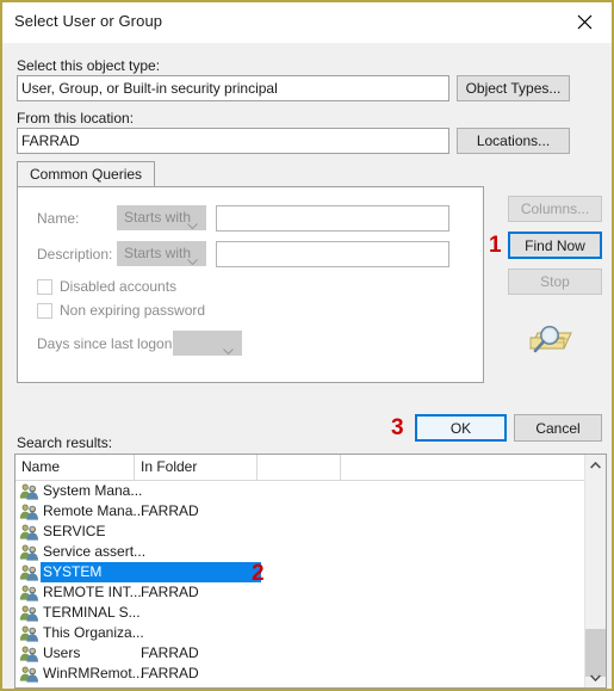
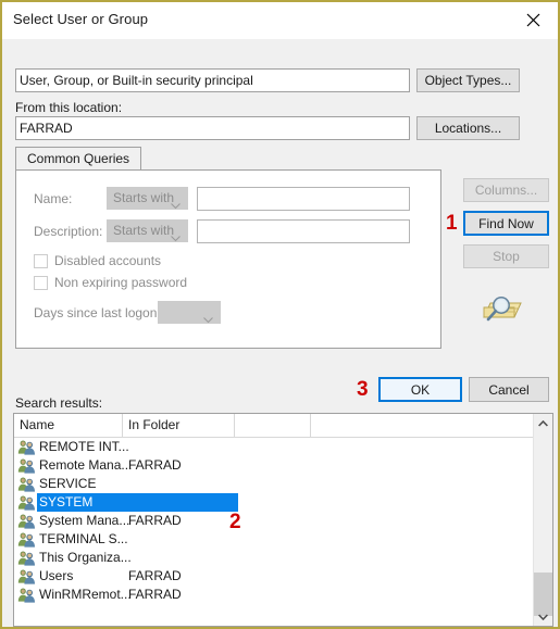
  Select User or Group
- Select this object type:
  User, Group, or Built-in security principal
  Object Types...
  From this location:
  FARRAD
  Locations...
  Common Queries
  Name:
  Starts with
  Description:
  Starts with
  Disabled accounts
  Non expiring password
  Days since last logon
  Columns...
  Find Now
  Stop
  OK
  Cancel
  Search results:
  Name
  In Folder
- System Mana...
+ REMOTE INT...
  Remote Mana...
  FARRAD
  SERVICE
- Service assert...
  SYSTEM
- REMOTE INT...
+ System Mana...
  FARRAD
  TERMINAL S...
  This Organiza...
  Users
  FARRAD
  WinRMRemot...
  FARRAD
  1
  2
  3
